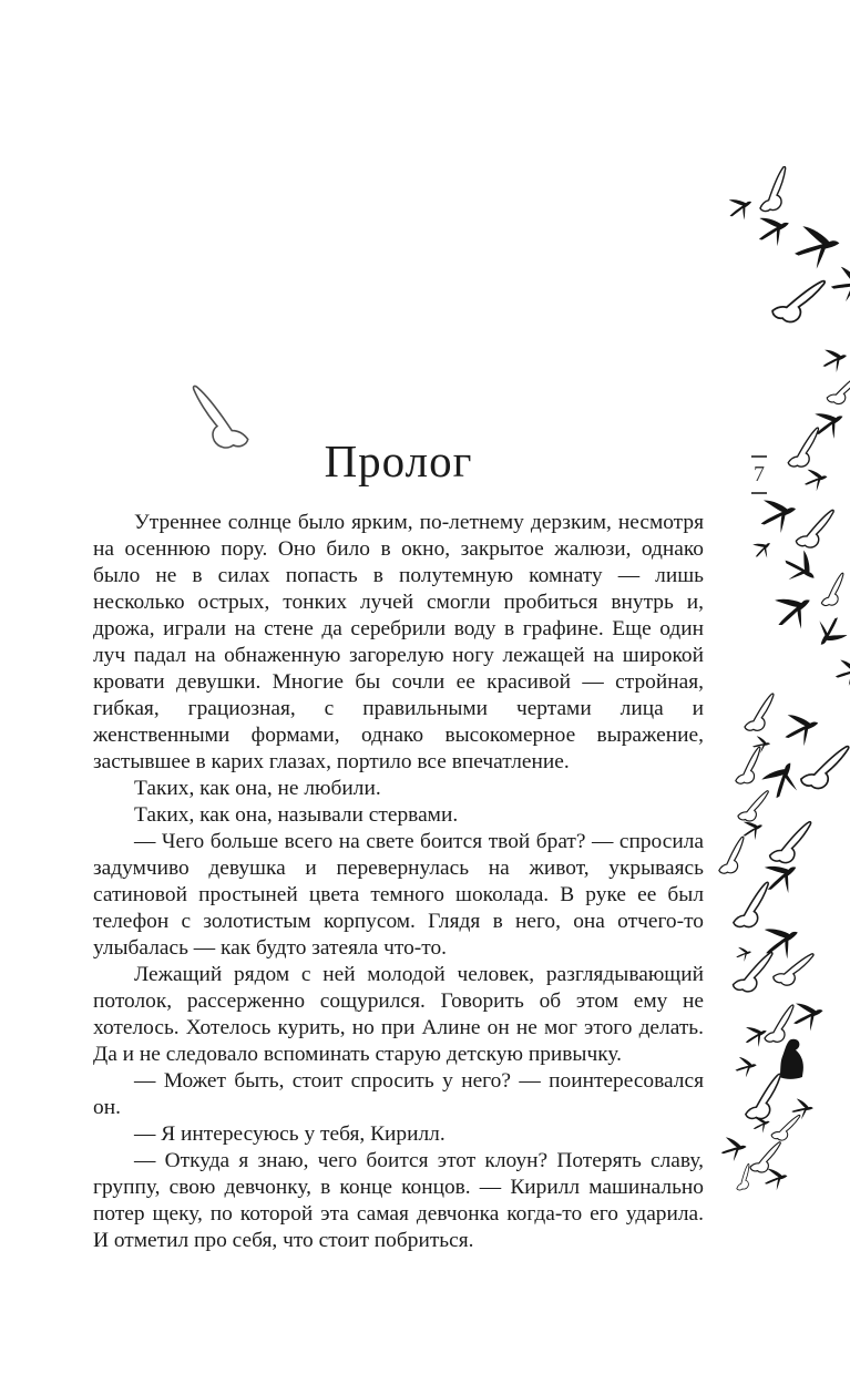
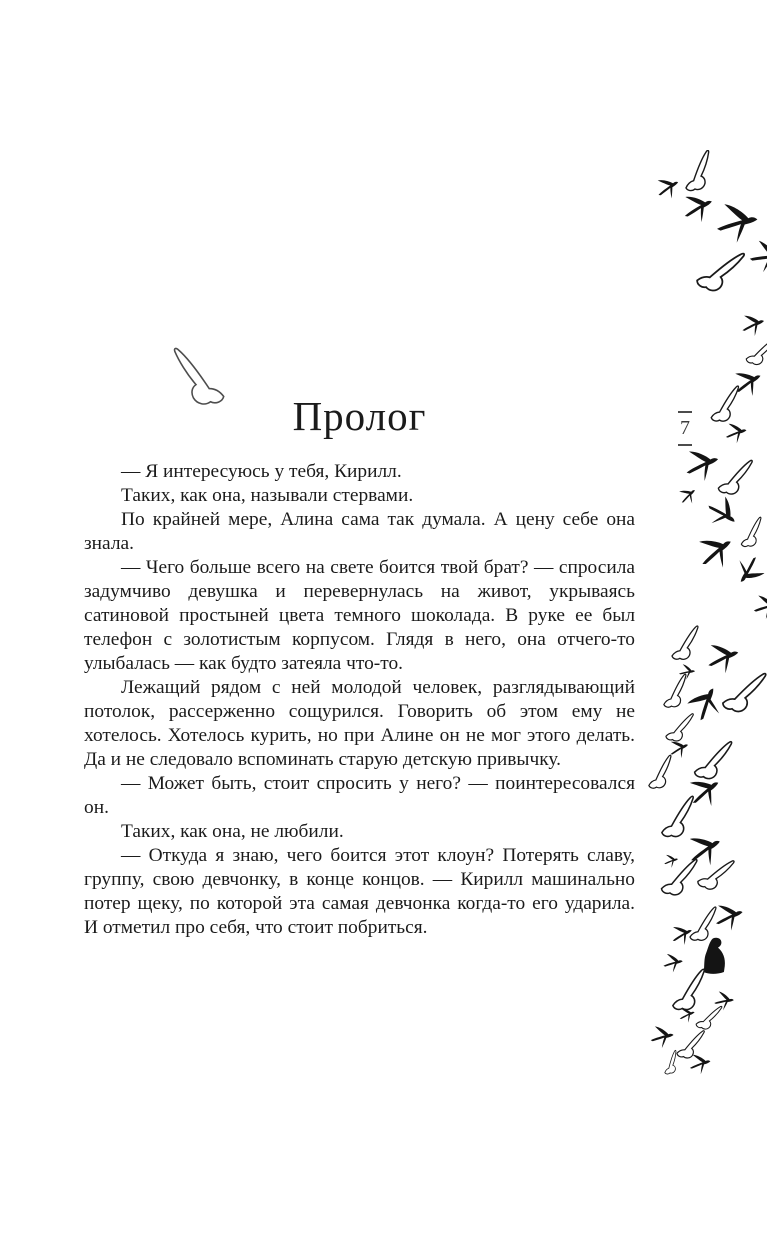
  Пролог
  7
- Утреннее солнце было ярким, по-летнему дерзким, несмотря на осеннюю пору. Оно било в окно, закрытое жалюзи, однако было не в силах попасть в полутемную комнату — лишь несколько острых, тонких лучей смогли пробиться внутрь и, дрожа, играли на стене да серебрили воду в графине. Еще один луч падал на обнаженную загорелую ногу лежащей на широкой кровати девушки. Многие бы сочли ее красивой — стройная, гибкая, грациозная, с правильными чертами лица и женственными формами, однако высокомерное выражение, застывшее в карих глазах, портило все впечатление.
- Таких, как она, не любили.
+ — Я интересуюсь у тебя, Кирилл.
  Таких, как она, называли стервами.
+ По крайней мере, Алина сама так думала. А цену себе она знала.
  — Чего больше всего на свете боится твой брат? — спросила задумчиво девушка и перевернулась на живот, укрываясь сатиновой простыней цвета темного шоколада. В руке ее был телефон с золотистым корпусом. Глядя в него, она отчего-то улыбалась — как будто затеяла что-то.
  Лежащий рядом с ней молодой человек, разглядывающий потолок, рассерженно сощурился. Говорить об этом ему не хотелось. Хотелось курить, но при Алине он не мог этого делать. Да и не следовало вспоминать старую детскую привычку.
  — Может быть, стоит спросить у него? — поинтересовался он.
- — Я интересуюсь у тебя, Кирилл.
+ Таких, как она, не любили.
  — Откуда я знаю, чего боится этот клоун? Потерять славу, группу, свою девчонку, в конце концов. — Кирилл машинально потер щеку, по которой эта самая девчонка когда-то его ударила. И отметил про себя, что стоит побриться.
